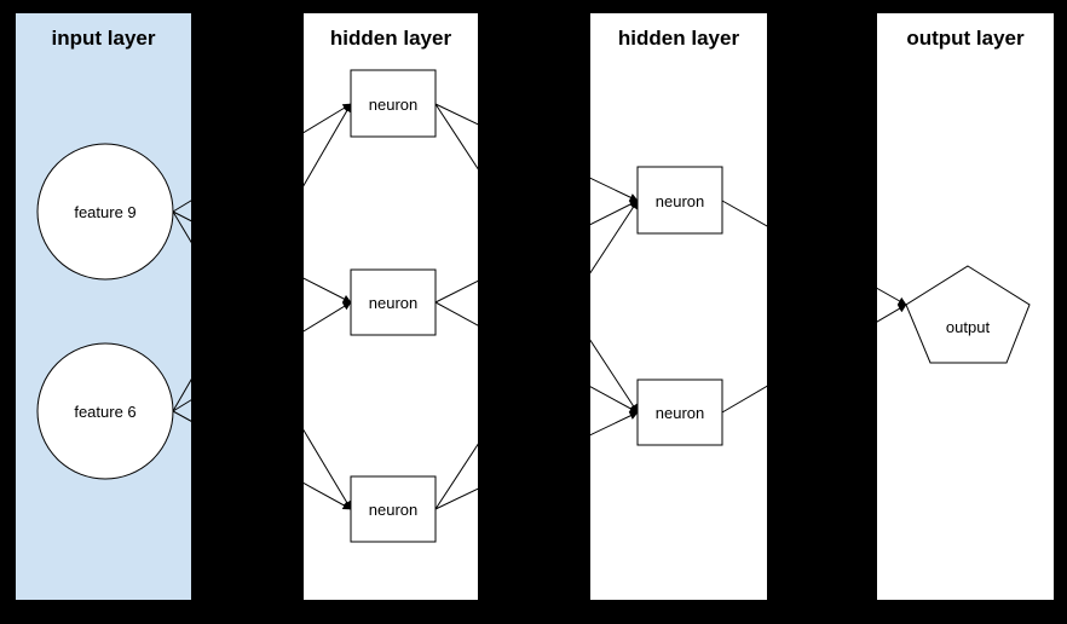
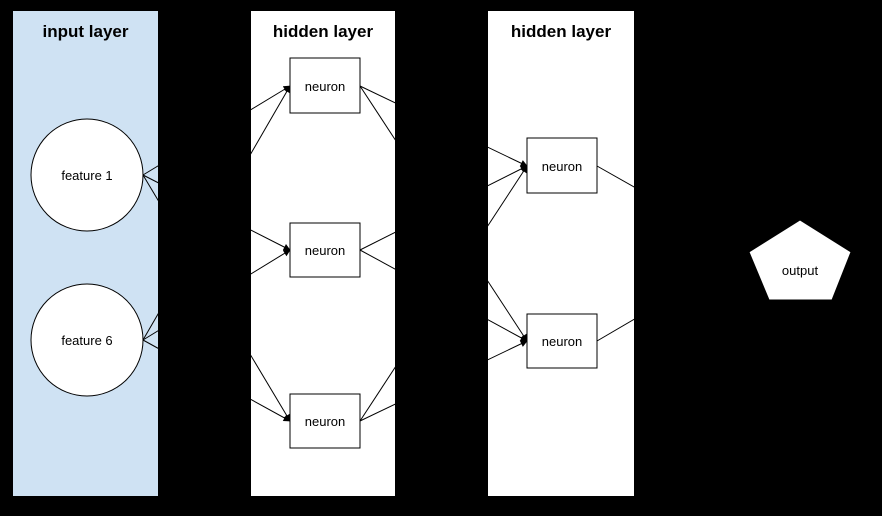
  input layer
  hidden layer
  hidden layer
- output layer
- feature 9
+ feature 1
  feature 6
  neuron
  neuron
  neuron
  neuron
  neuron
  output
